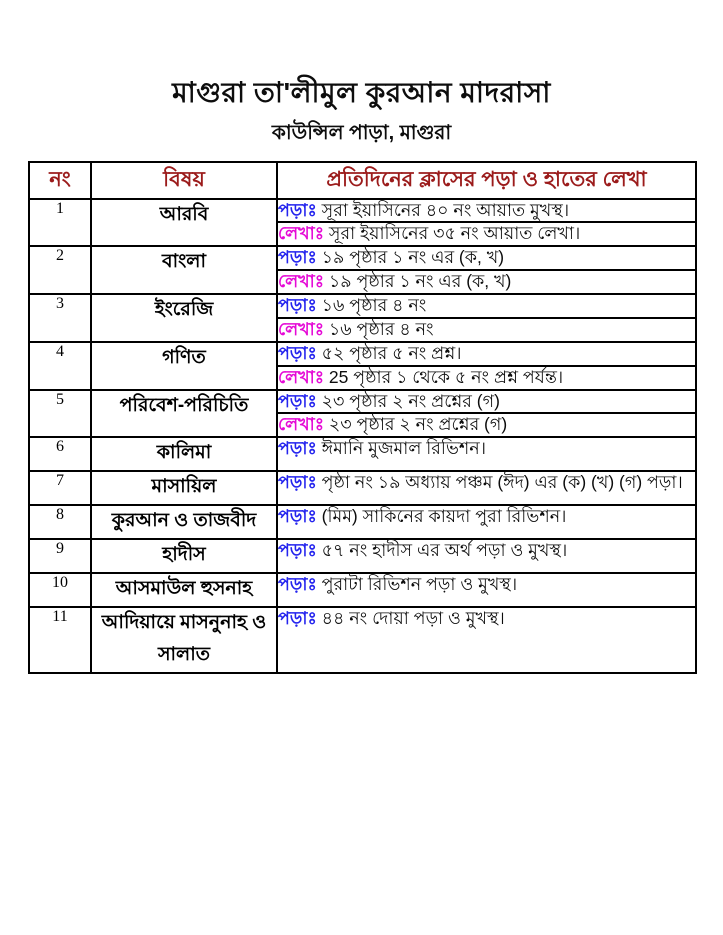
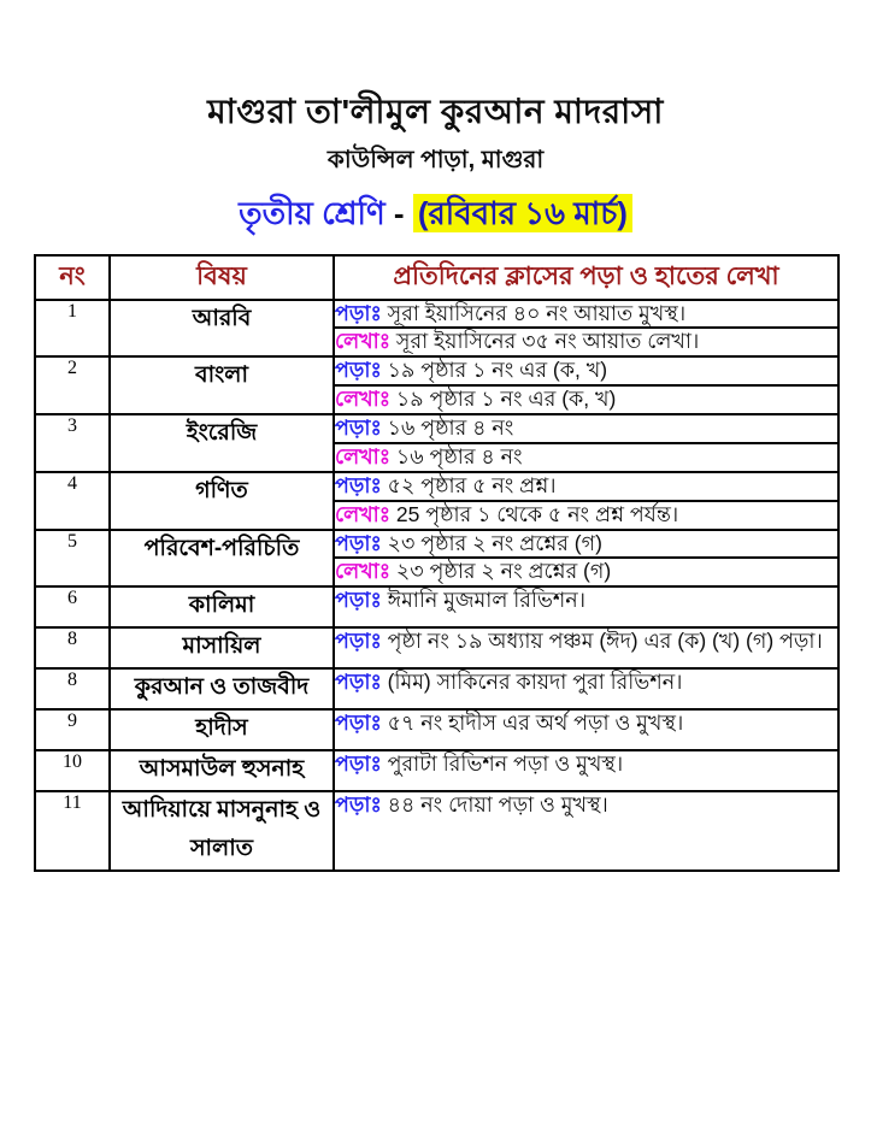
  মাগুরা তা'লীমুল কুরআন মাদরাসা
  কাউন্সিল পাড়া, মাগুরা
+ তৃতীয় শ্রেণি - (রবিবার ১৬ মার্চ)
  নং	বিষয়	প্রতিদিনের ক্লাসের পড়া ও হাতের লেখা
  1	আরবি	পড়াঃ সূরা ইয়াসিনের ৪০ নং আয়াত মুখস্থ।
  লেখাঃ সূরা ইয়াসিনের ৩৫ নং আয়াত লেখা।
  2	বাংলা	পড়াঃ ১৯ পৃষ্ঠার ১ নং এর (ক, খ)
  লেখাঃ ১৯ পৃষ্ঠার ১ নং এর (ক, খ)
  3	ইংরেজি	পড়াঃ ১৬ পৃষ্ঠার ৪ নং
  লেখাঃ ১৬ পৃষ্ঠার ৪ নং
  4	গণিত	পড়াঃ ৫২ পৃষ্ঠার ৫ নং প্রশ্ন।
  লেখাঃ 25 পৃষ্ঠার ১ থেকে ৫ নং প্রশ্ন পর্যন্ত।
  5	পরিবেশ-পরিচিতি	পড়াঃ ২৩ পৃষ্ঠার ২ নং প্রশ্নের (গ)
  লেখাঃ ২৩ পৃষ্ঠার ২ নং প্রশ্নের (গ)
  6	কালিমা	পড়াঃ ঈমানি মুজমাল রিভিশন।
- 7	মাসায়িল	পড়াঃ পৃষ্ঠা নং ১৯ অধ্যায় পঞ্চম (ঈদ) এর (ক) (খ) (গ) পড়া।
+ 8	মাসায়িল	পড়াঃ পৃষ্ঠা নং ১৯ অধ্যায় পঞ্চম (ঈদ) এর (ক) (খ) (গ) পড়া।
  8	কুরআন ও তাজবীদ	পড়াঃ (মিম) সাকিনের কায়দা পুরা রিভিশন।
  9	হাদীস	পড়াঃ ৫৭ নং হাদীস এর অর্থ পড়া ও মুখস্থ।
  10	আসমাউল হুসনাহ	পড়াঃ পুরাটা রিভিশন পড়া ও মুখস্থ।
  11	আদিয়ায়ে মাসনুনাহ ও সালাত	পড়াঃ ৪৪ নং দোয়া পড়া ও মুখস্থ।
